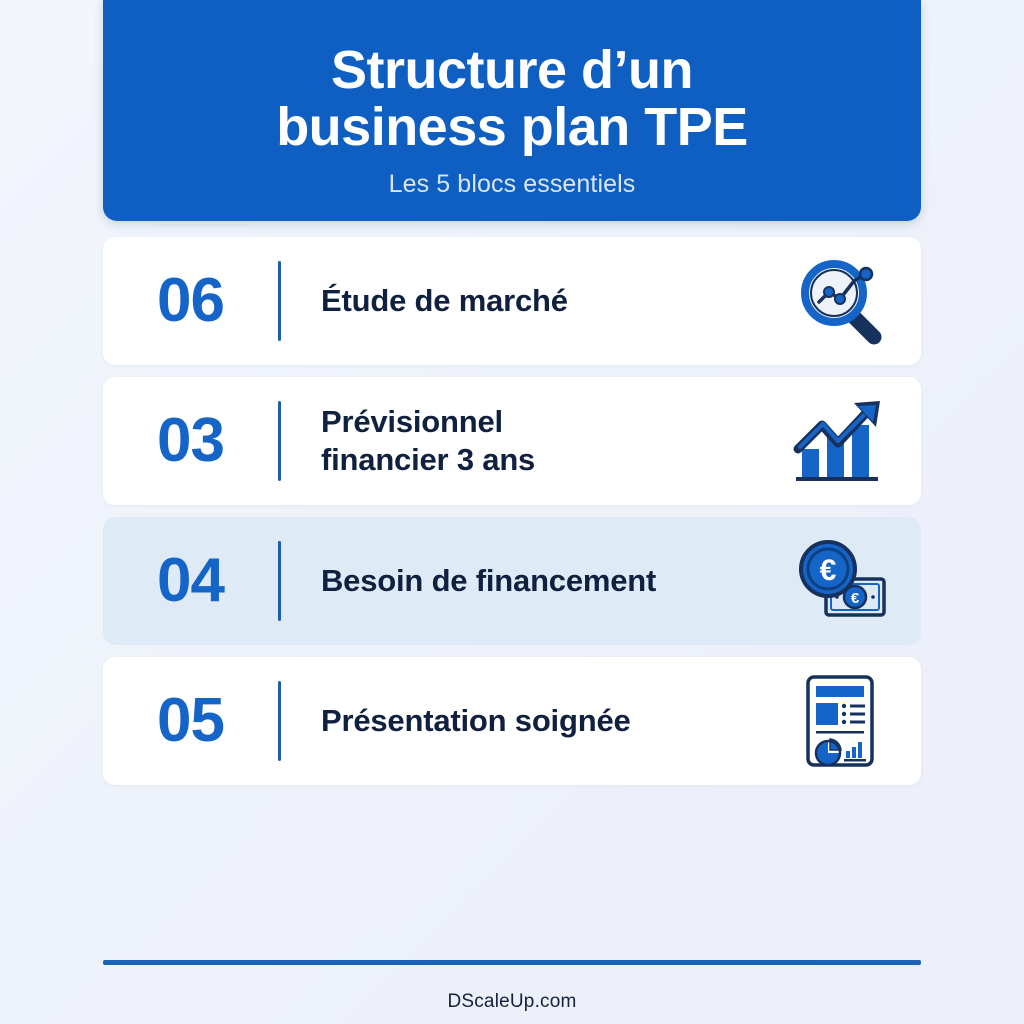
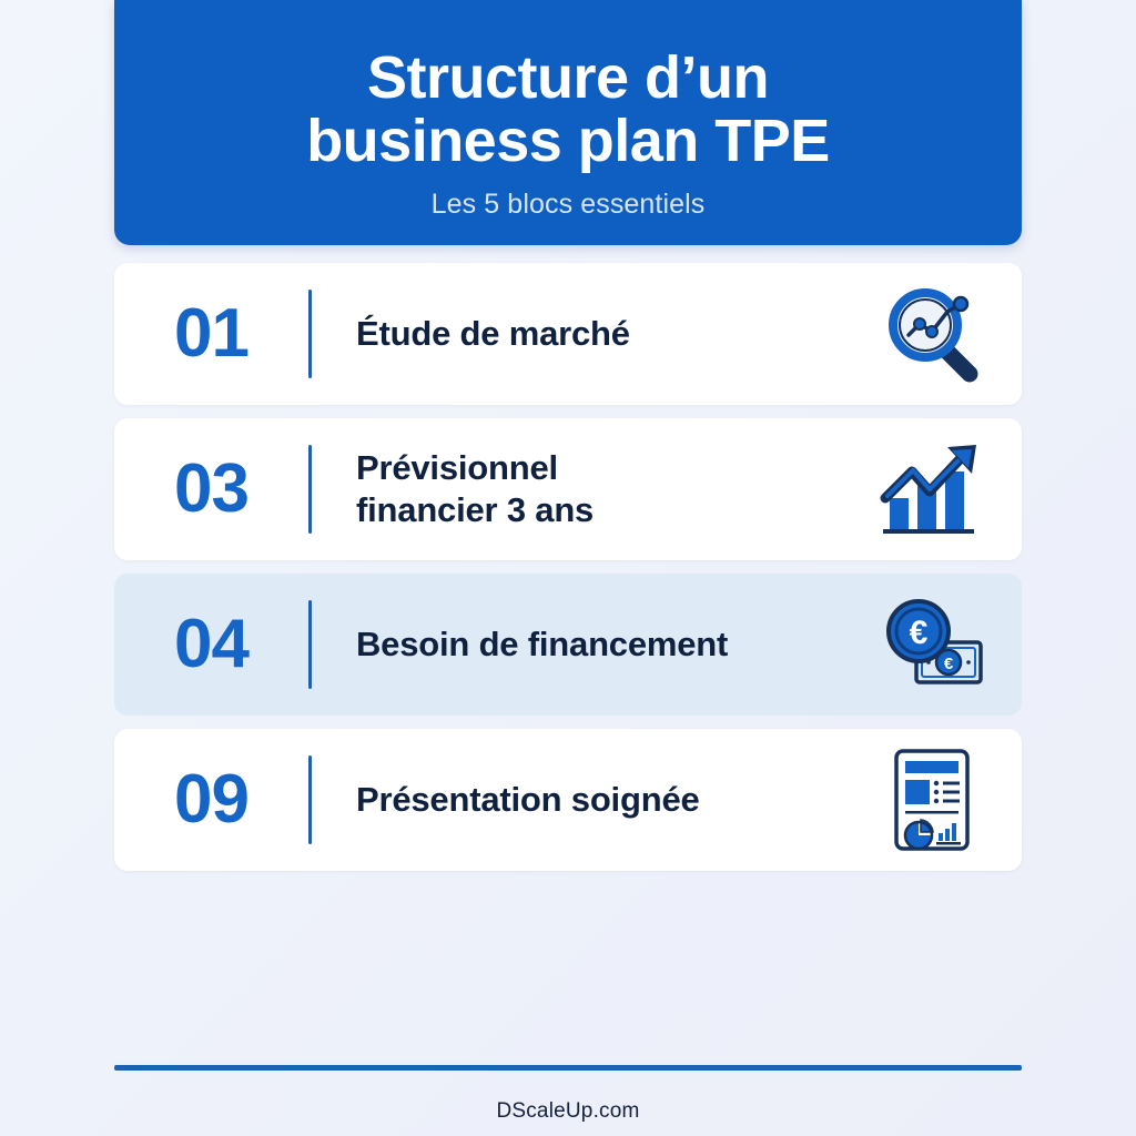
  Structure d’un
  business plan TPE
  Les 5 blocs essentiels
- 06
+ 01
  Étude de marché
  03
  Prévisionnel
  financier 3 ans
  04
  Besoin de financement
  €
  €
- 05
+ 09
  Présentation soignée
  DScaleUp.com
